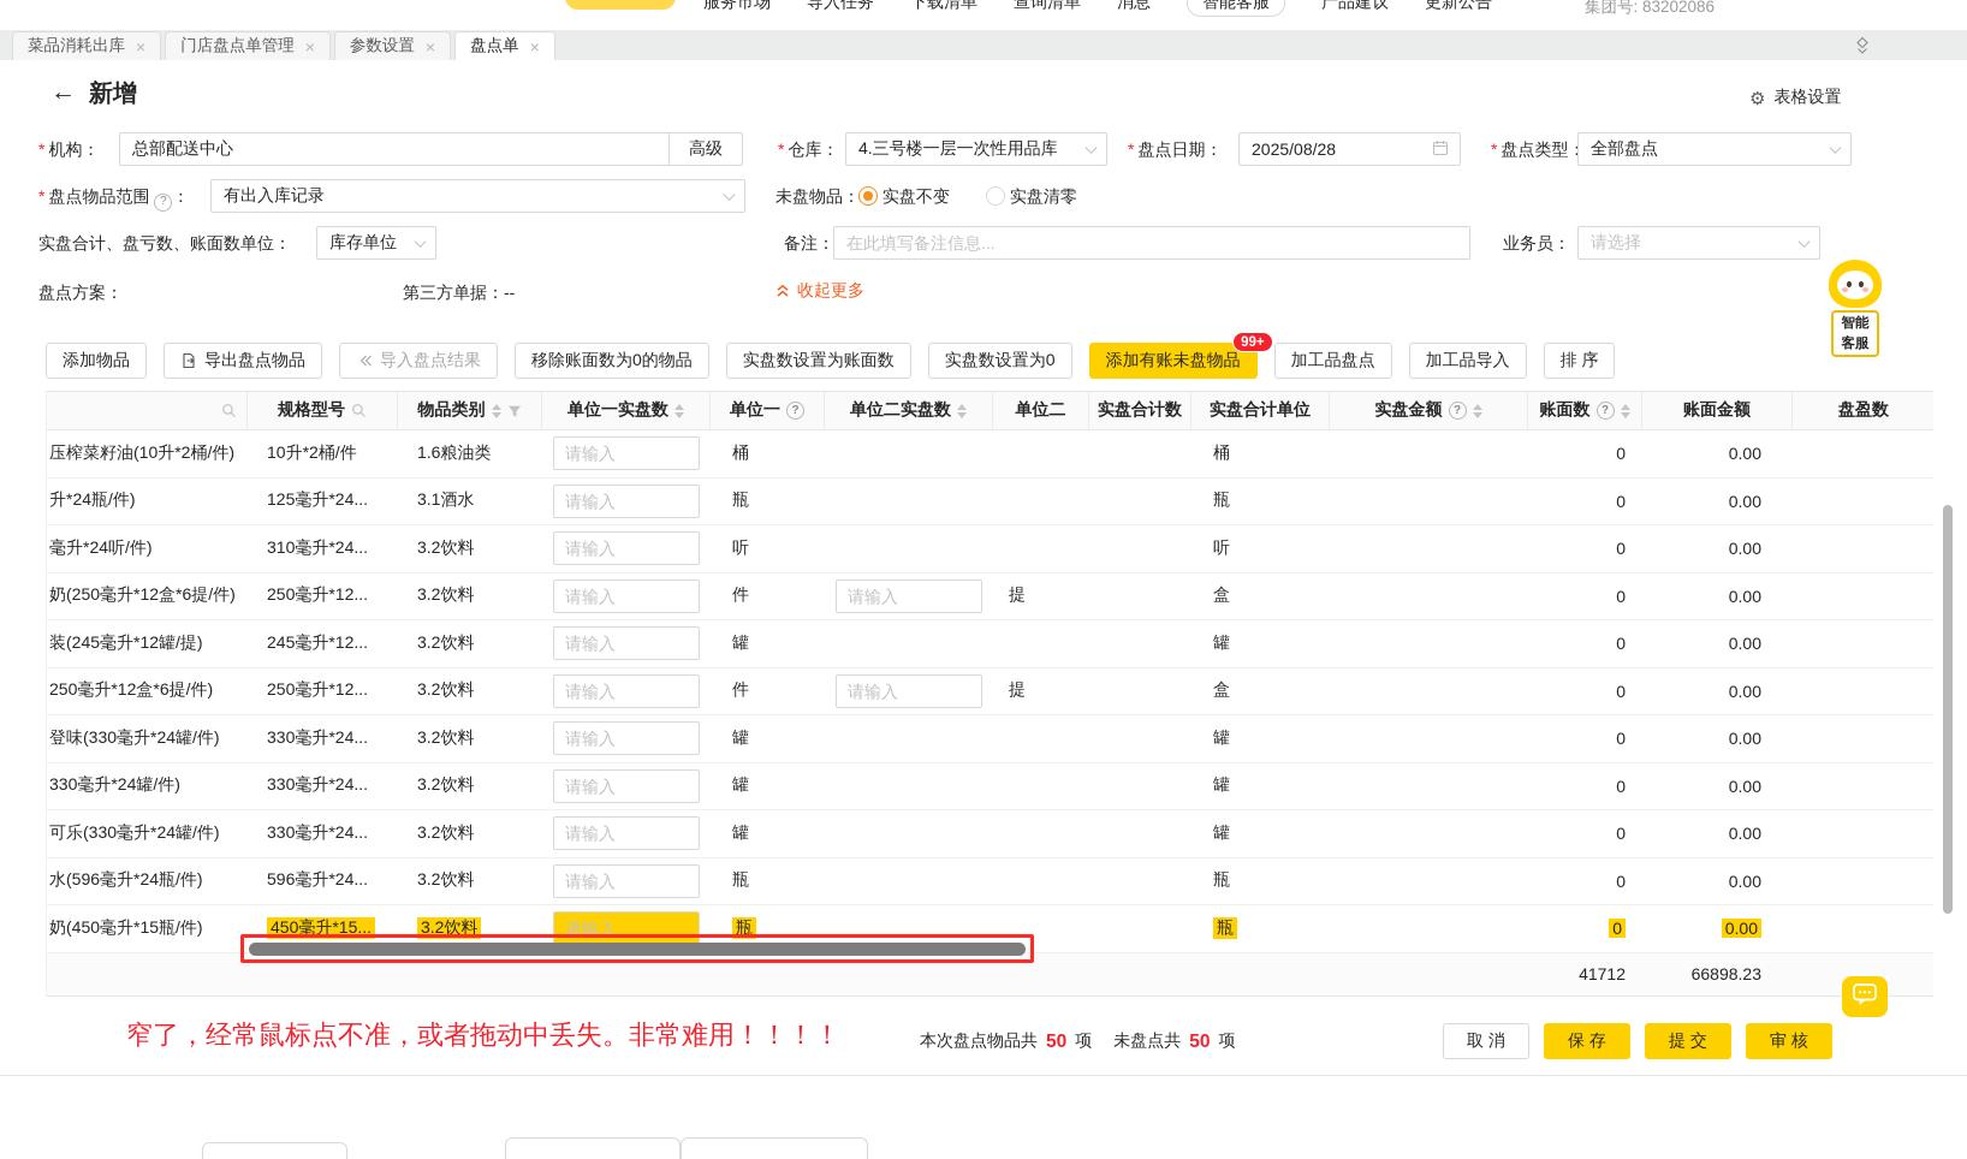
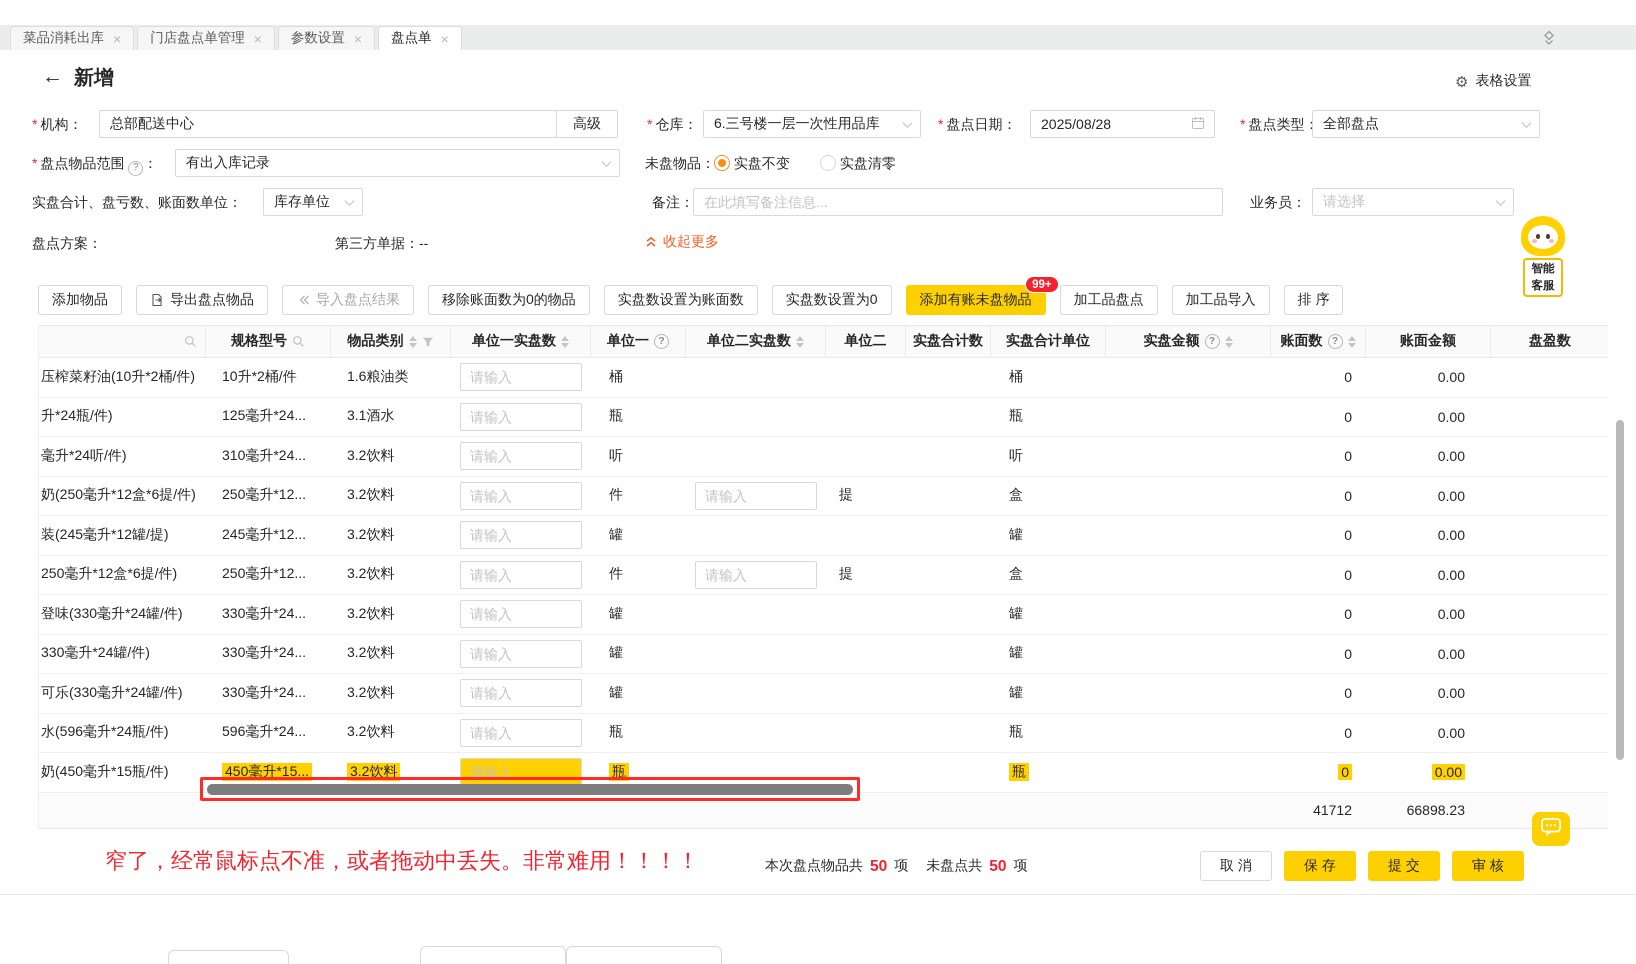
- 服务市场
- 导入任务
- 下载清单
- 查询清单
- 消息
- 智能客服
- 产品建议
- 更新公告
- 集团号: 83202086
  菜品消耗出库
  ×
  门店盘点单管理
  ×
  参数设置
  ×
  盘点单
  ×
  ←
  新增
  ⚙
  表格设置
  * 机构：
  总部配送中心
  高级
  * 仓库：
- 4.三号楼一层一次性用品库
+ 6.三号楼一层一次性用品库
  * 盘点日期：
  2025/08/28
  * 盘点类型
  全部盘点
  * 盘点物品范围 ? ：
  有出入库记录
  未盘物品：
  实盘不变
  实盘清零
  实盘合计、盘亏数、账面数单位：
  库存单位
  备注：
  在此填写备注信息...
  业务员：
  请选择
  盘点方案：
  第三方单据：--
  收起更多
  智能
  客服
  添加物品
  导出盘点物品
  导入盘点结果
  移除账面数为0的物品
  实盘数设置为账面数
  实盘数设置为0
  添加有账未盘物品
  99+
  加工品盘点
  加工品导入
  排 序
  规格型号
  物品类别
  单位一实盘数
  单位一
  ?
  单位二实盘数
  单位二
  实盘合计数
  实盘合计单位
  实盘金额
  ?
  账面数
  ?
  账面金额
  盘盈数
  压榨菜籽油(10升*2桶/件)
  10升*2桶/件
  1.6粮油类
  请输入
  桶
  桶
  0
  0.00
  升*24瓶/件)
  125毫升*24...
  3.1酒水
  请输入
  瓶
  瓶
  0
  0.00
  毫升*24听/件)
  310毫升*24...
  3.2饮料
  请输入
  听
  听
  0
  0.00
  奶(250毫升*12盒*6提/件)
  250毫升*12...
  3.2饮料
  请输入
  件
  请输入
  提
  盒
  0
  0.00
  装(245毫升*12罐/提)
  245毫升*12...
  3.2饮料
  请输入
  罐
  罐
  0
  0.00
  250毫升*12盒*6提/件)
  250毫升*12...
  3.2饮料
  请输入
  件
  请输入
  提
  盒
  0
  0.00
  登味(330毫升*24罐/件)
  330毫升*24...
  3.2饮料
  请输入
  罐
  罐
  0
  0.00
  330毫升*24罐/件)
  330毫升*24...
  3.2饮料
  请输入
  罐
  罐
  0
  0.00
  可乐(330毫升*24罐/件)
  330毫升*24...
  3.2饮料
  请输入
  罐
  罐
  0
  0.00
  水(596毫升*24瓶/件)
  596毫升*24...
  3.2饮料
  请输入
  瓶
  瓶
  0
  0.00
  奶(450毫升*15瓶/件)
  450毫升*15...
  3.2饮料
  请输入
  瓶
  瓶
  0
  0.00
  41712
  66898.23
  窄了，经常鼠标点不准，或者拖动中丢失。非常难用！！！！
  本次盘点物品共
  50
  项
  未盘点共
  50
  项
  取 消
  保 存
  提 交
  审 核
